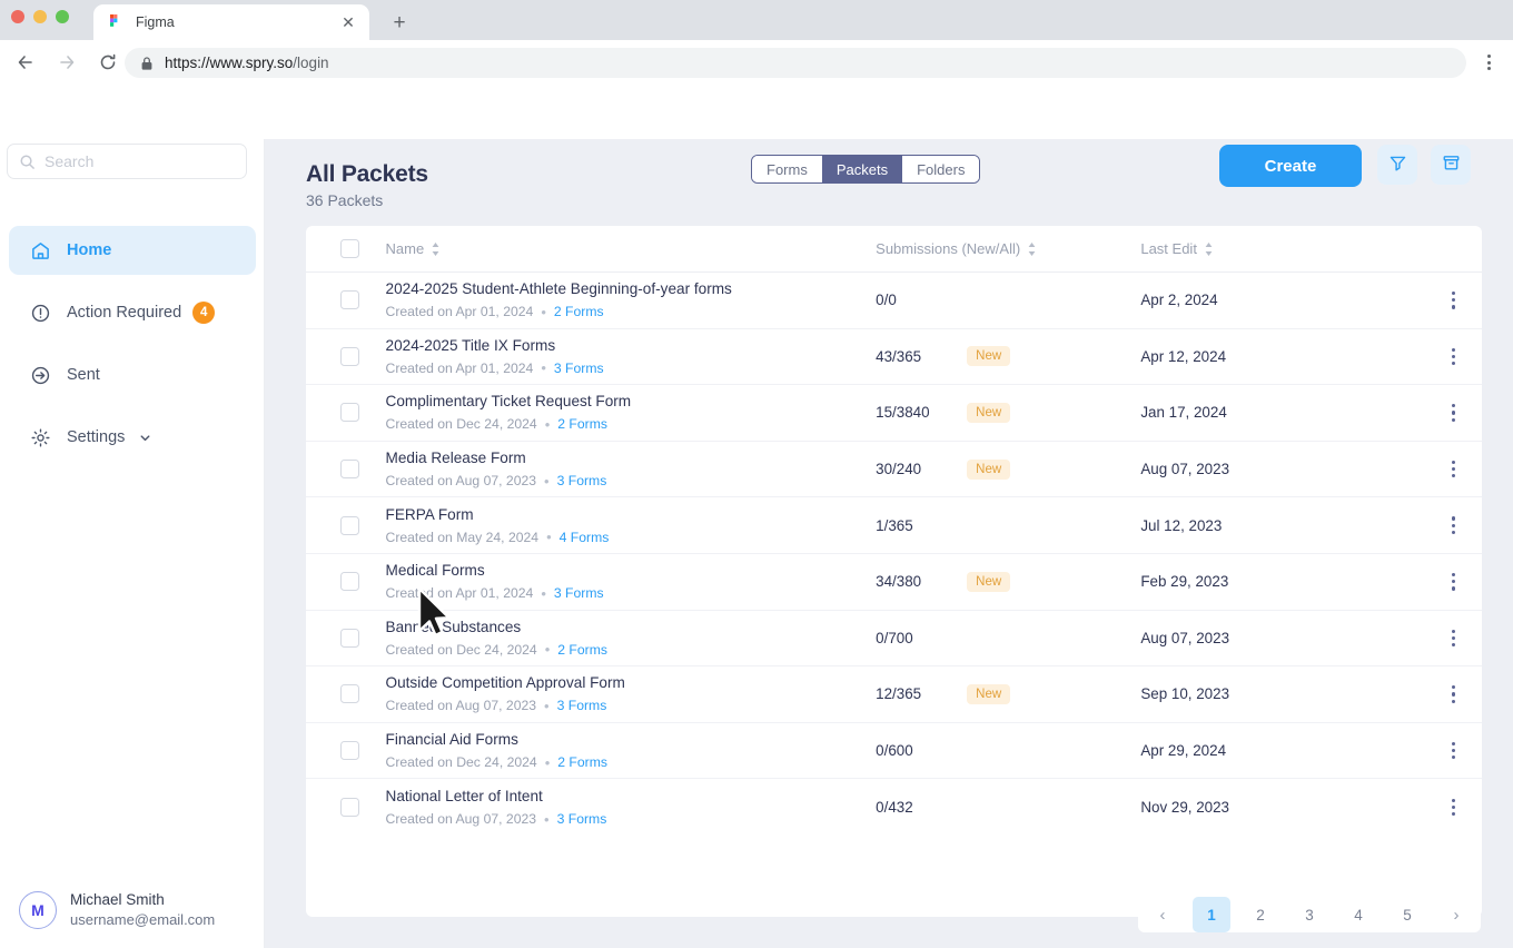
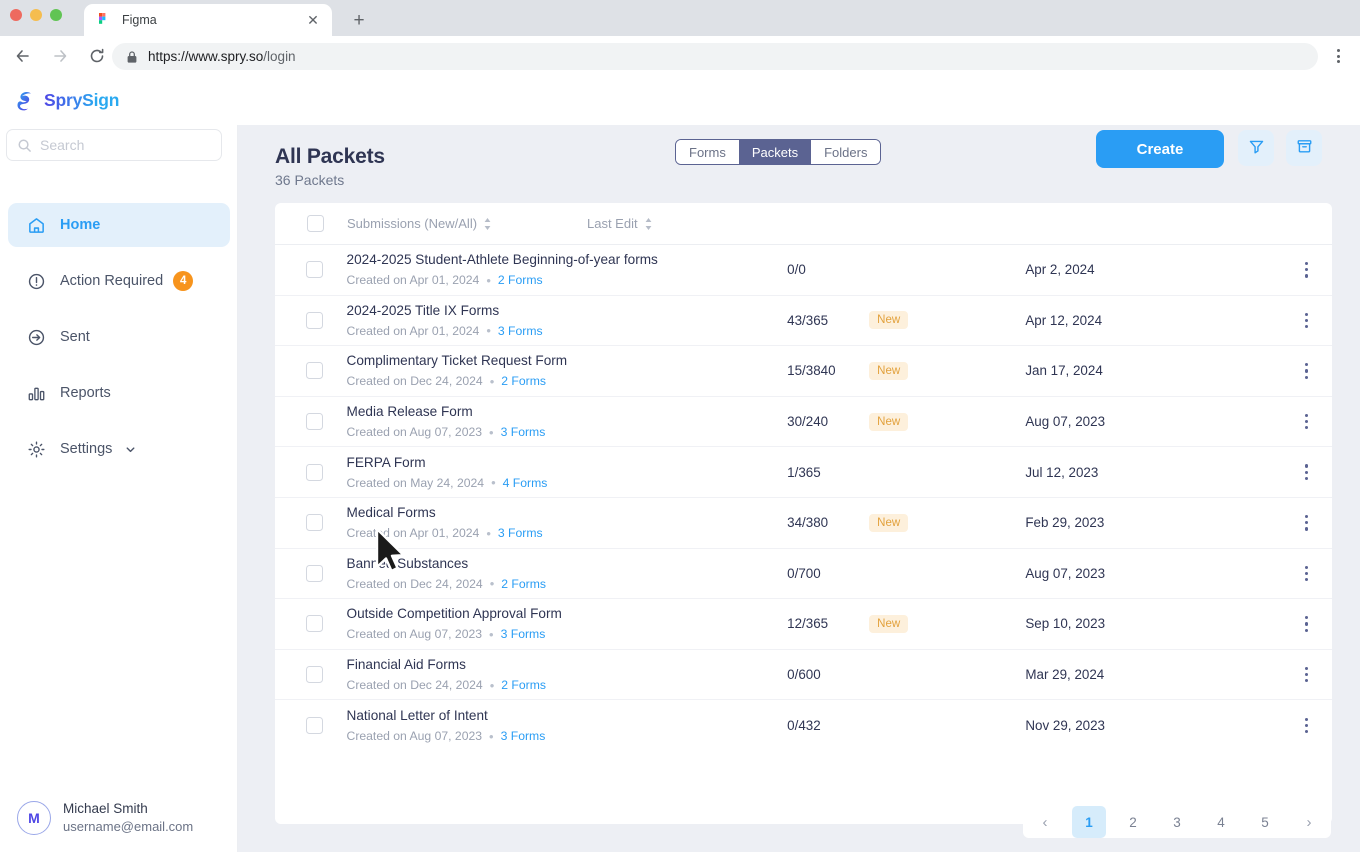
  Figma
  ✕
  +
  https://www.spry.so/login
+ SprySign
  Search
  Home
  Action Required
  4
  Sent
+ Reports
  Settings
  M
  Michael Smith
  username@email.com
  All Packets
  36 Packets
  Forms
  Packets
  Folders
  Create
- Name
  Submissions (New/All)
  Last Edit
  2024-2025 Student-Athlete Beginning-of-year forms
  Created on Apr 01, 2024
  •
  2 Forms
  0/0
  Apr 2, 2024
  2024-2025 Title IX Forms
  Created on Apr 01, 2024
  •
  3 Forms
  43/365
  New
  Apr 12, 2024
  Complimentary Ticket Request Form
  Created on Dec 24, 2024
  •
  2 Forms
  15/3840
  New
  Jan 17, 2024
  Media Release Form
  Created on Aug 07, 2023
  •
  3 Forms
  30/240
  New
  Aug 07, 2023
  FERPA Form
  Created on May 24, 2024
  •
  4 Forms
  1/365
  Jul 12, 2023
  Medical Forms
  Creatd on Apr 01, 2024
  •
  3 Forms
  34/380
  New
  Feb 29, 2023
  Bann Substances
  Created on Dec 24, 2024
  •
  2 Forms
  0/700
  Aug 07, 2023
  Outside Competition Approval Form
  Created on Aug 07, 2023
  •
  3 Forms
  12/365
  New
  Sep 10, 2023
  Financial Aid Forms
  Created on Dec 24, 2024
  •
  2 Forms
  0/600
- Apr 29, 2024
+ Mar 29, 2024
  National Letter of Intent
  Created on Aug 07, 2023
  •
  3 Forms
  0/432
  Nov 29, 2023
  ‹
  1
  2
  3
  4
  5
  ›
